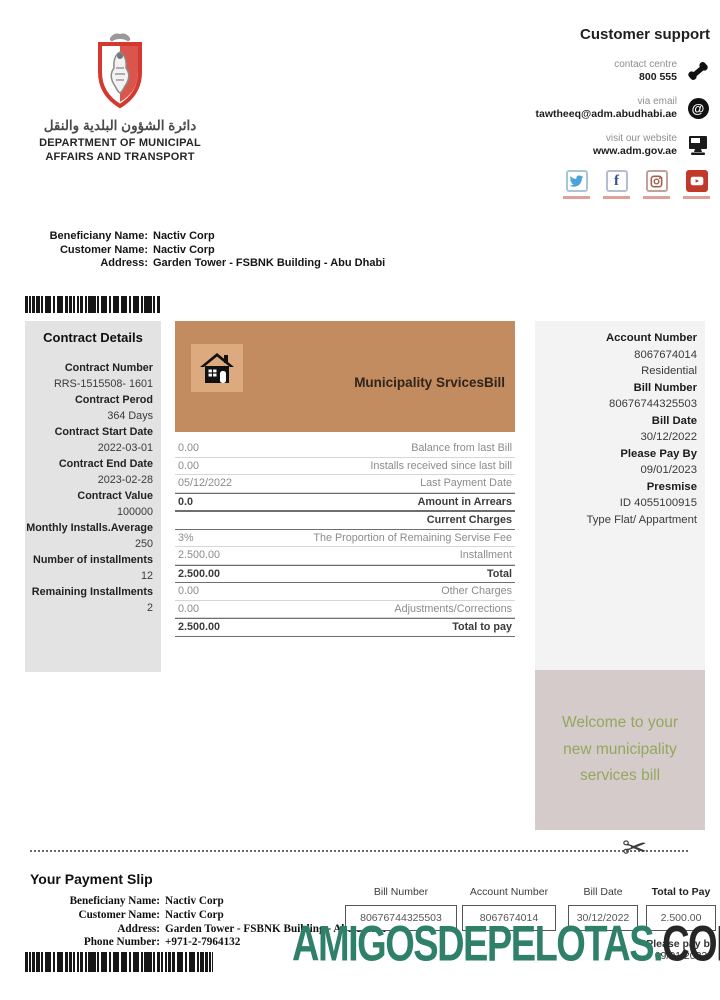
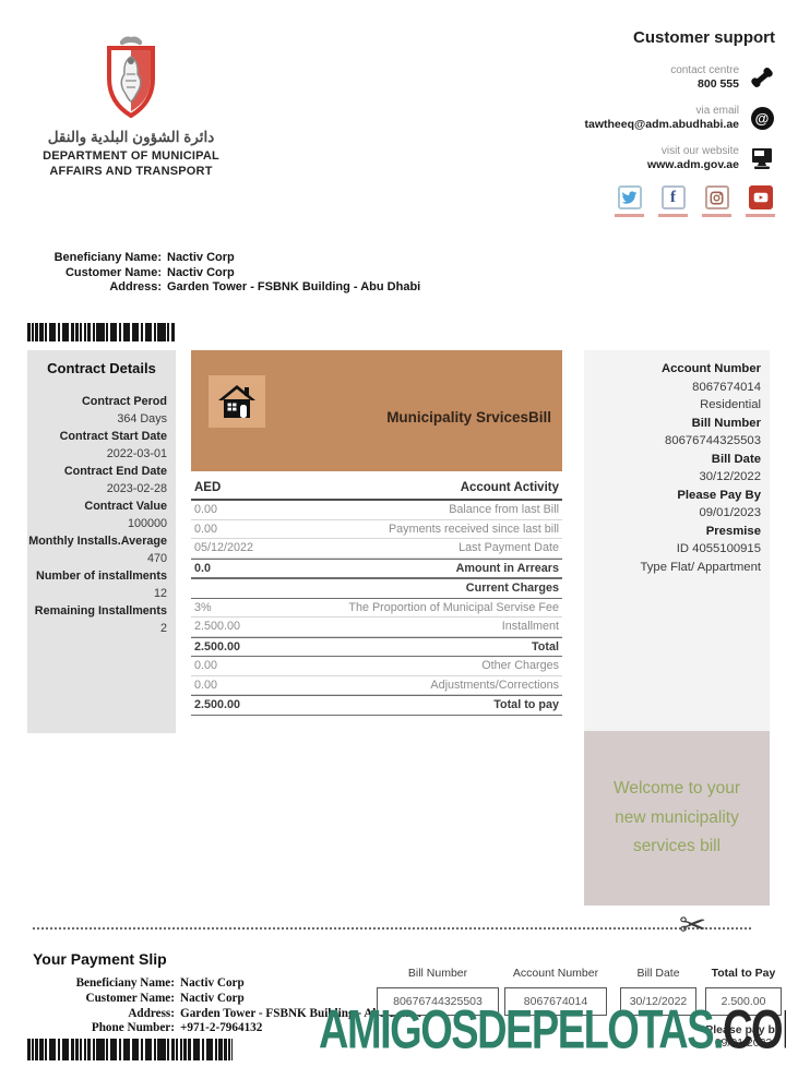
  دائرة الشؤون البلدية والنقل
  DEPARTMENT OF MUNICIPAL
  AFFAIRS AND TRANSPORT
  Customer support
  contact centre
  800 555
  via email
  tawtheeq@adm.abudhabi.ae
  @
  visit our website
  www.adm.gov.ae
  f
  Beneficiany Name:
  Nactiv Corp
  Customer Name:
  Nactiv Corp
  Address:
  Garden Tower - FSBNK Building - Abu Dhabi
  Contract Details
- Contract Number
- RRS-1515508- 1601
  Contract Perod
  364 Days
  Contract Start Date
  2022-03-01
  Contract End Date
  2023-02-28
  Contract Value
  100000
  Monthly Installs.Average
- 250
+ 470
  Number of installments
  12
  Remaining Installments
  2
  Municipality SrvicesBill
+ AED
+ Account Activity
  0.00
  Balance from last Bill
  0.00
- Installs received since last bill
+ Payments received since last bill
  05/12/2022
  Last Payment Date
  0.0
  Amount in Arrears
  Current Charges
  3%
- The Proportion of Remaining Servise Fee
+ The Proportion of Municipal Servise Fee
  2.500.00
  Installment
  2.500.00
  Total
  0.00
  Other Charges
  0.00
  Adjustments/Corrections
  2.500.00
  Total to pay
  Account Number
  8067674014
  Residential
  Bill Number
  80676744325503
  Bill Date
  30/12/2022
  Please Pay By
  09/01/2023
  Presmise
  ID 4055100915
  Type Flat/ Appartment
  Welcome to your new municipality services bill
  ✂
  Your Payment Slip
  Beneficiany Name:
  Nactiv Corp
  Customer Name:
  Nactiv Corp
  Address:
  Garden Tower - FSBNK Building - A
  Phone Number:
  +971-2-7964132
  Bill Number
  80676744325503
  Account Number
  8067674014
  Bill Date
  30/12/2022
  Total to Pay
  2.500.00
  Please pay by
  09/01/2023
  AMIGOSDEPELOTAS.CO
